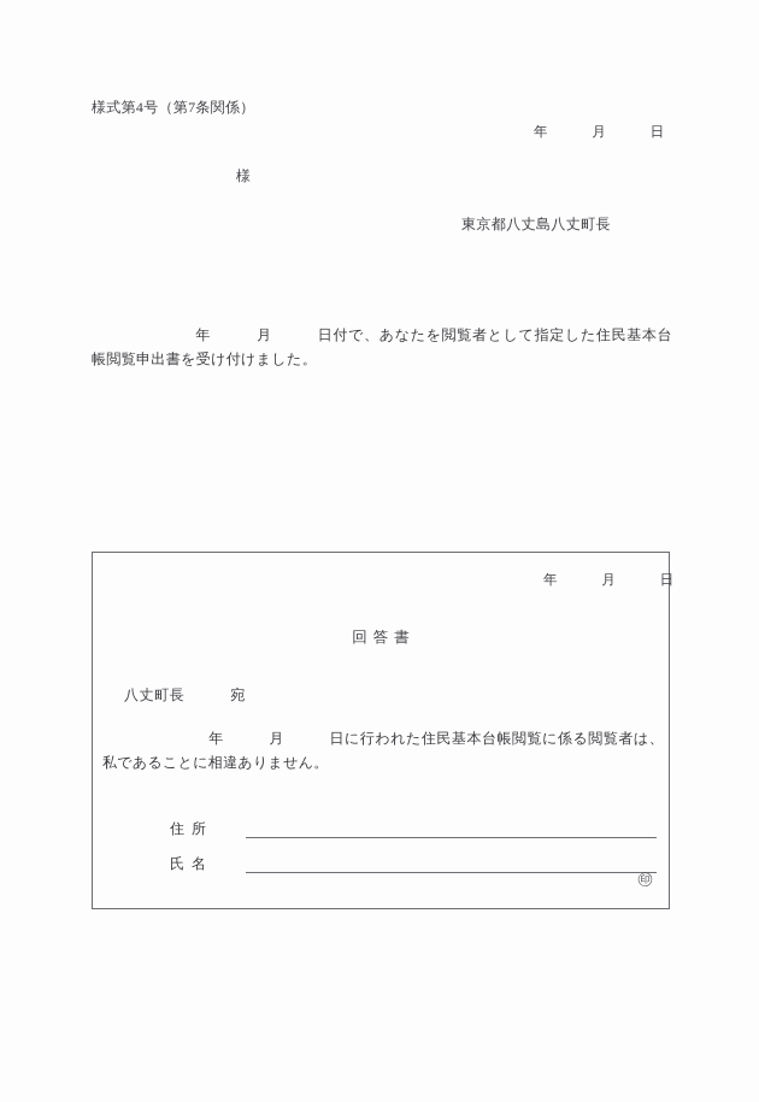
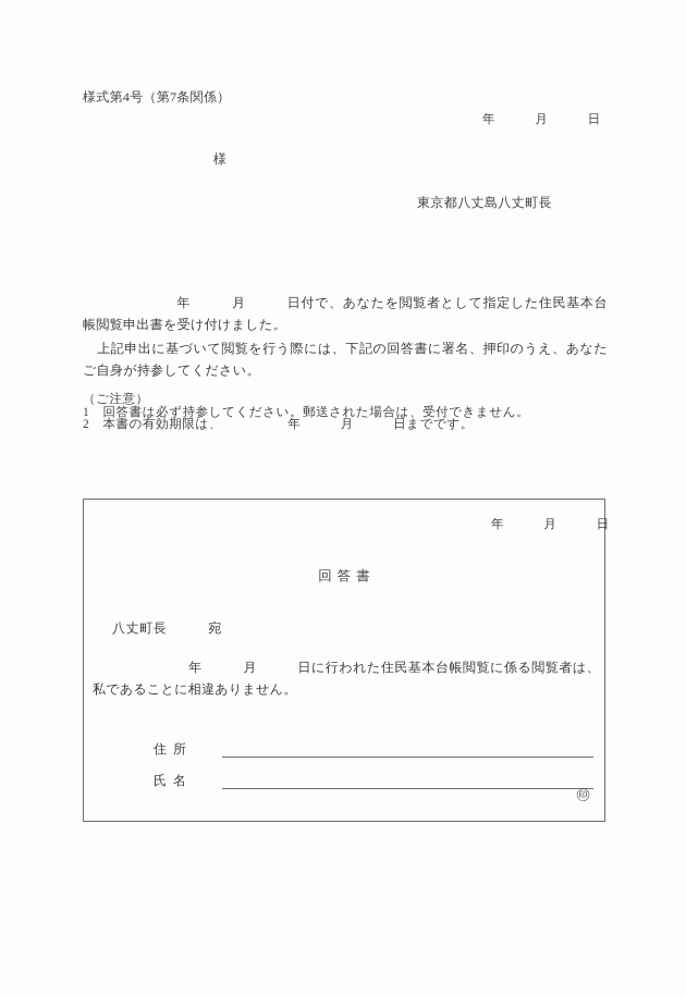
  様式第4号（第7条関係）
  年 月 日
  様
  東京都八丈島八丈町長
  年 月 日付で、あなたを閲覧者として指定した住民基本台帳閲覧申出書を受け付けました。
+ 上記申出に基づいて閲覧を行う際には、下記の回答書に署名、押印のうえ、あなたご自身が持参してください。
+ （ご注意）
+ 1 回答書は必ず持参してください。郵送された場合は、受付できません。
+ 2 本書の有効期限は、 年 月 日までです。
  年 月 日
  回答書
  八丈町長 宛
  年 月 日に行われた住民基本台帳閲覧に係る閲覧者は、私であることに相違ありません。
  住所
  氏名
  ㊞
